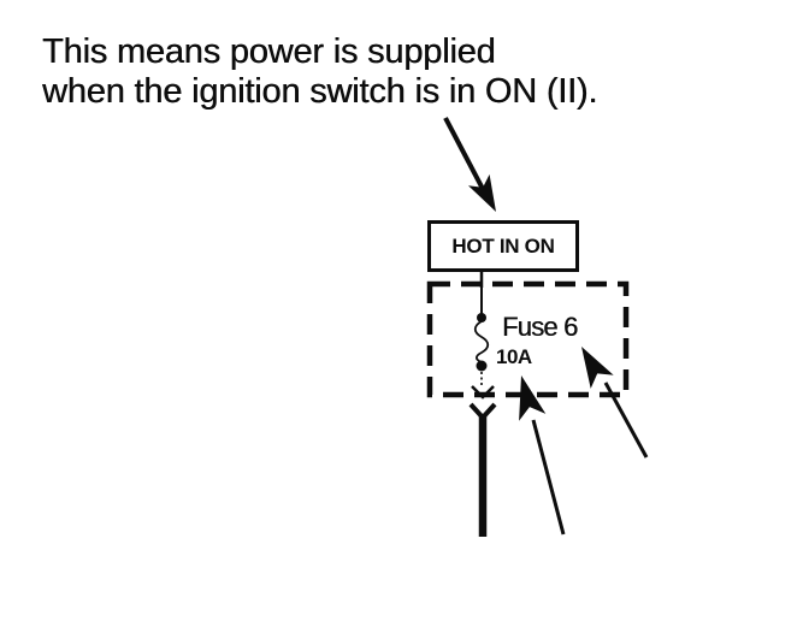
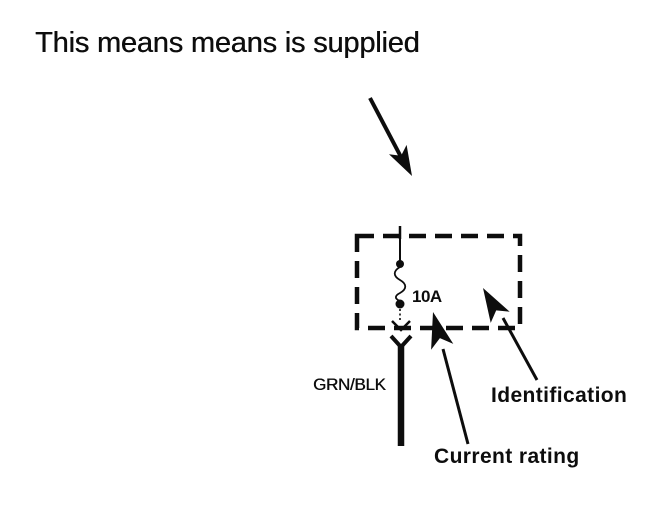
- This means power is supplied
+ This means means is supplied
- when the ignition switch is in ON (II).
- HOT IN ON
- Fuse 6
  10A
+ GRN/BLK
+ Identification
+ Current rating
